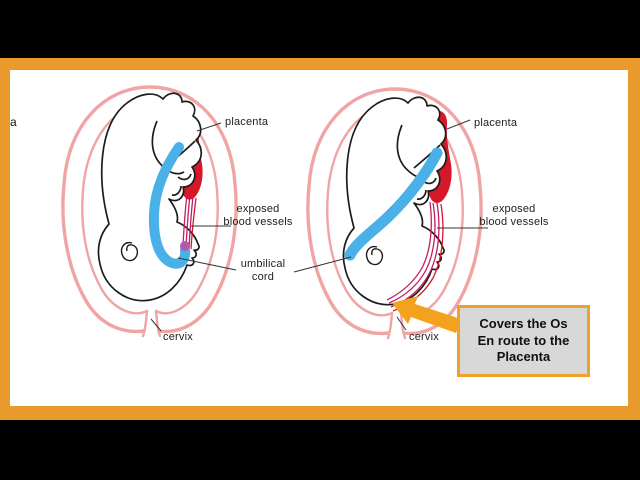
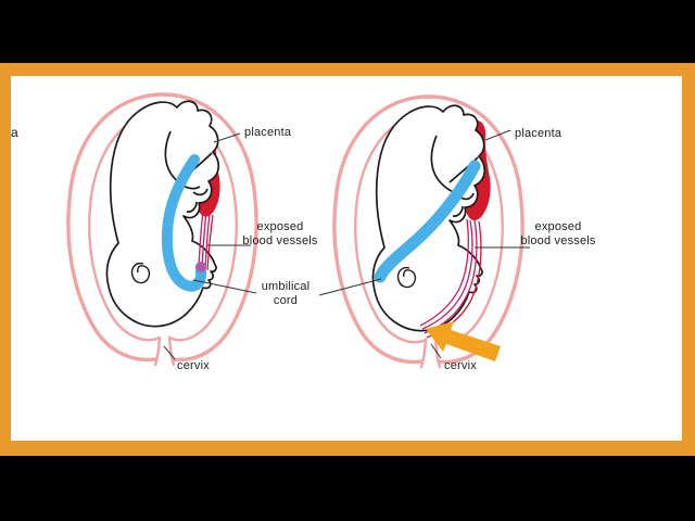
  a
  placenta
  exposed
  blood vessels
  umbilical
  cord
  cervix
  placenta
  exposed
  blood vessels
  cervix
- Covers the Os
- En route to the
- Placenta
